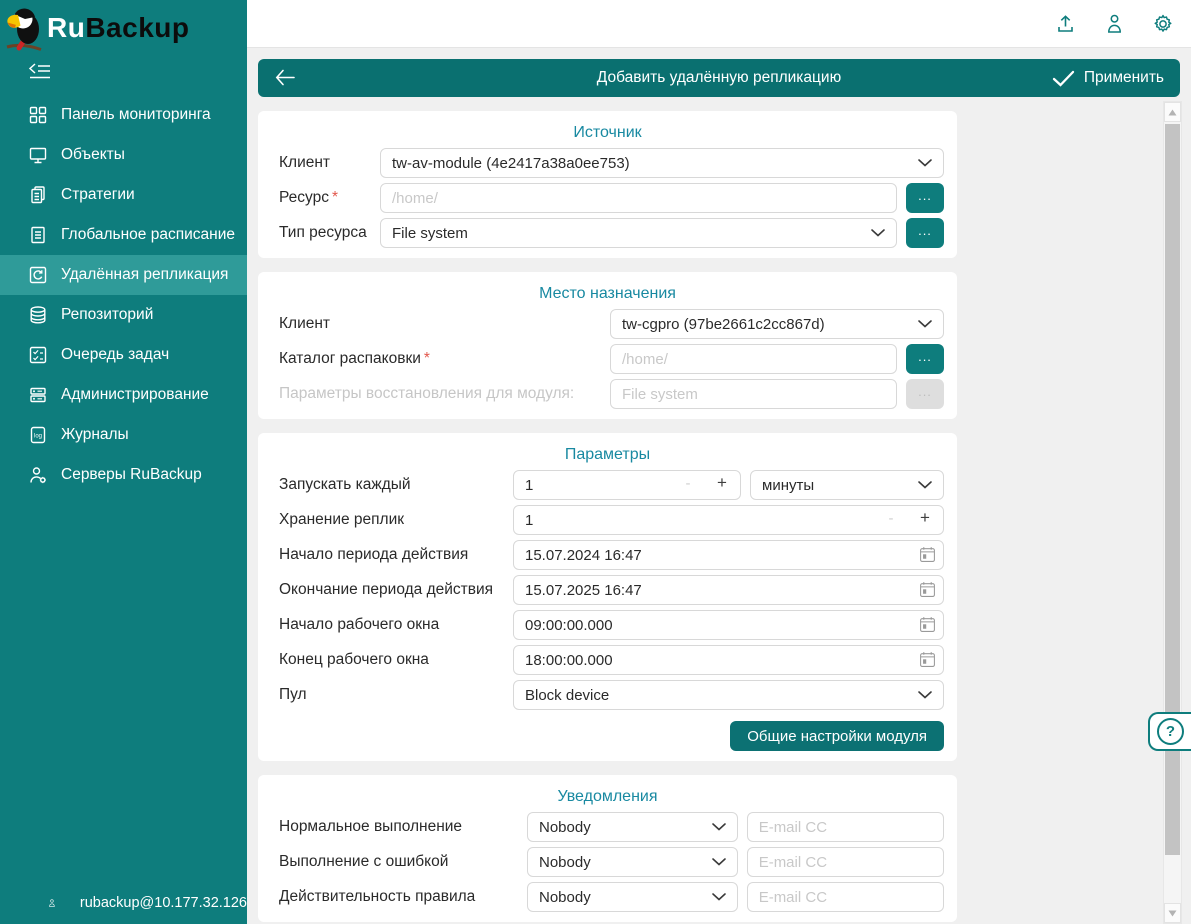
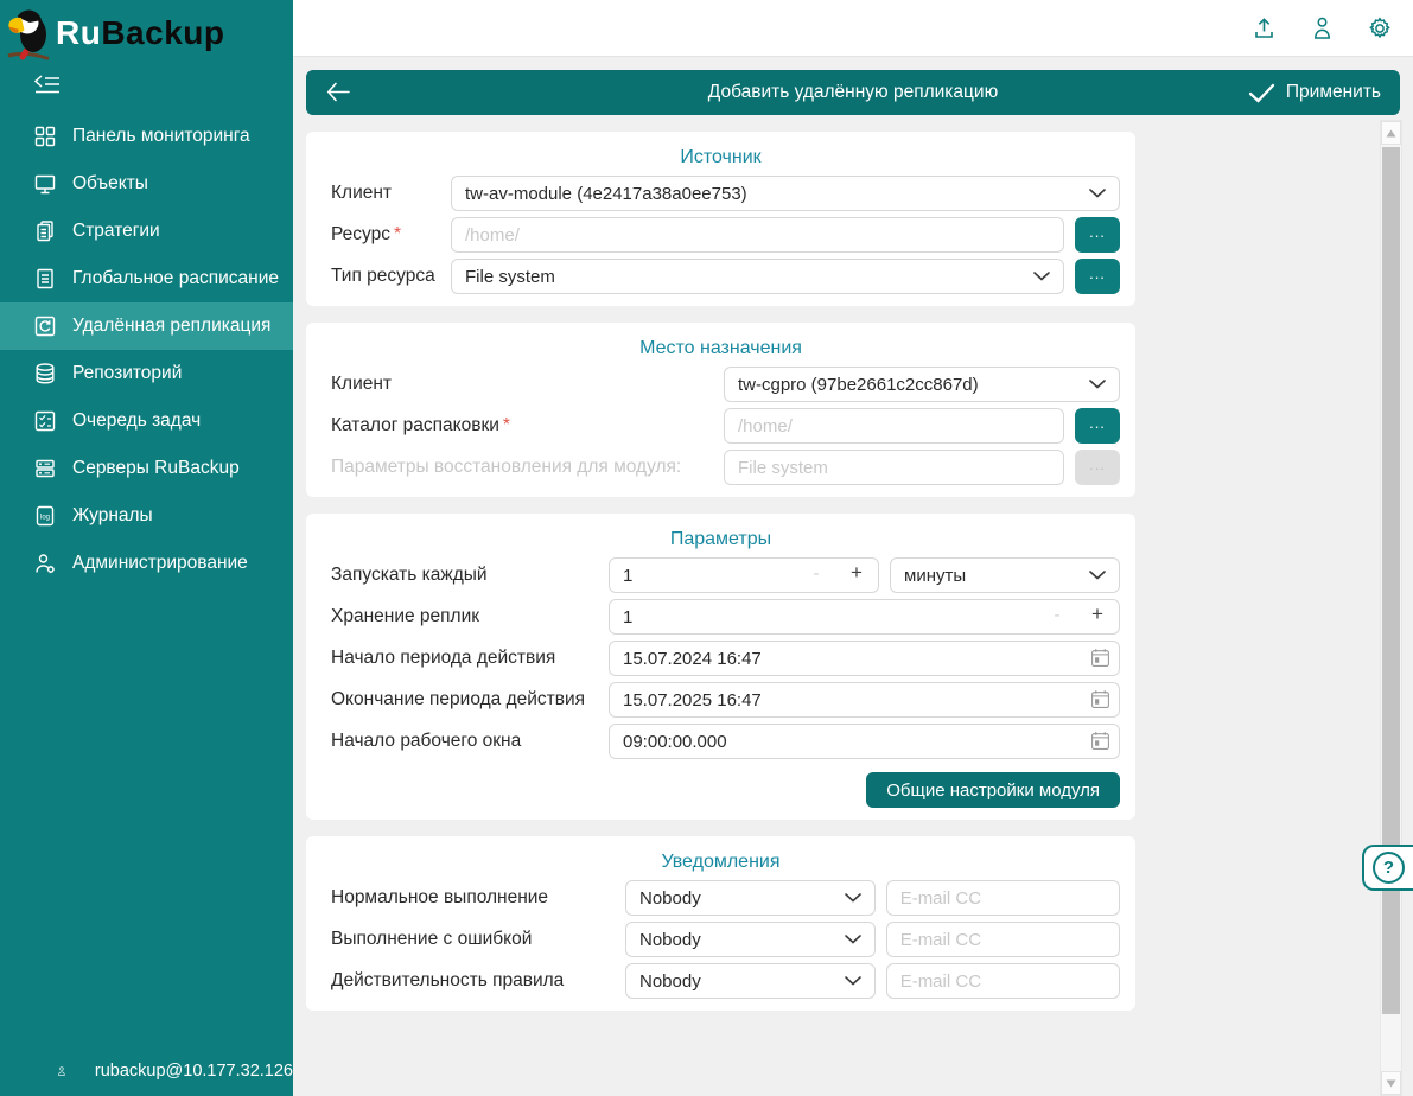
  RuBackup
  Панель мониторинга
  Объекты
  Стратегии
  Глобальное расписание
  Удалённая репликация
  Репозиторий
  Очередь задач
- Администрирование
+ Серверы RuBackup
  Журналы
- Серверы RuBackup
+ Администрирование
  rubackup@10.177.32.126
  Добавить удалённую репликацию
  Применить
  Источник
  Клиент
  tw-av-module (4e2417a38a0ee753)
  Ресурс *
  /home/
  ...
  Тип ресурса
  File system
  ...
  Место назначения
  Клиент
  tw-cgpro (97be2661c2cc867d)
  Каталог распаковки *
  /home/
  ...
  Параметры восстановления для модуля:
  File system
  ...
  Параметры
  Запускать каждый
  1
  -
  +
  минуты
  Хранение реплик
  1
  -
  +
  Начало периода действия
  15.07.2024 16:47
  Окончание периода действия
  15.07.2025 16:47
  Начало рабочего окна
  09:00:00.000
- Конец рабочего окна
- 18:00:00.000
- Пул
- Block device
  Общие настройки модуля
  Уведомления
  Нормальное выполнение
  Nobody
  E-mail CC
  Выполнение с ошибкой
  Nobody
  E-mail CC
  Действительность правила
  Nobody
  E-mail CC
  ?
